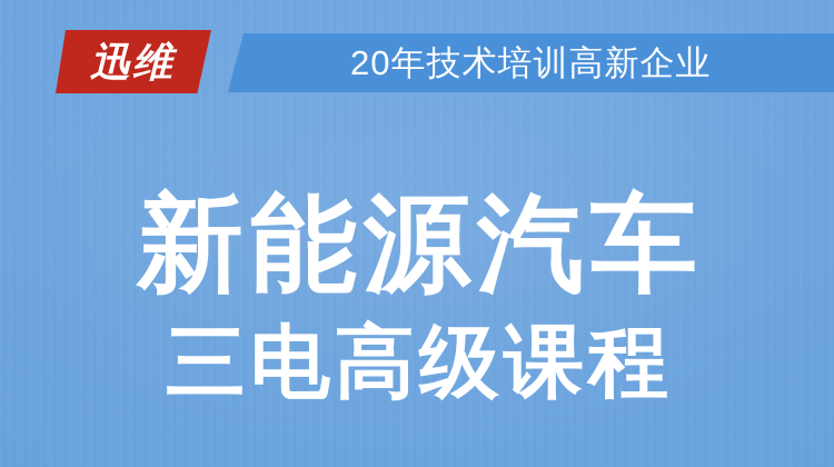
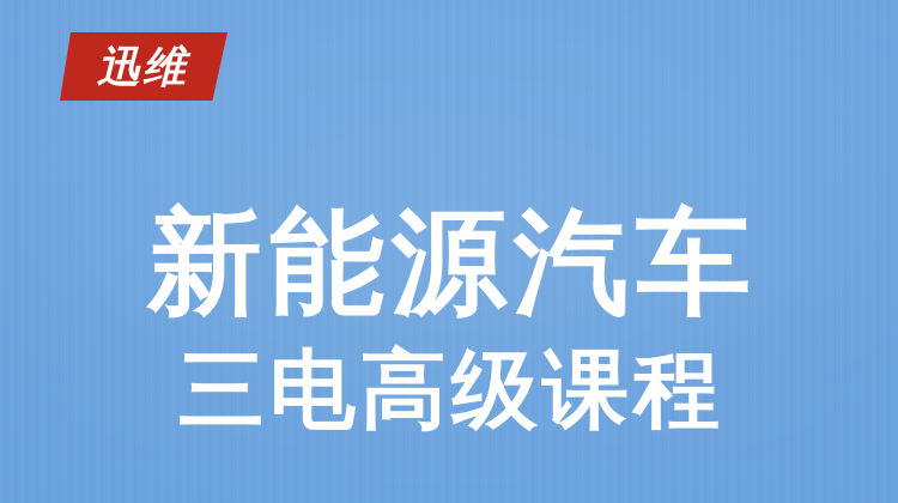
- 20年技术培训高新企业
  迅维
  新能源汽车
  三电高级课程
